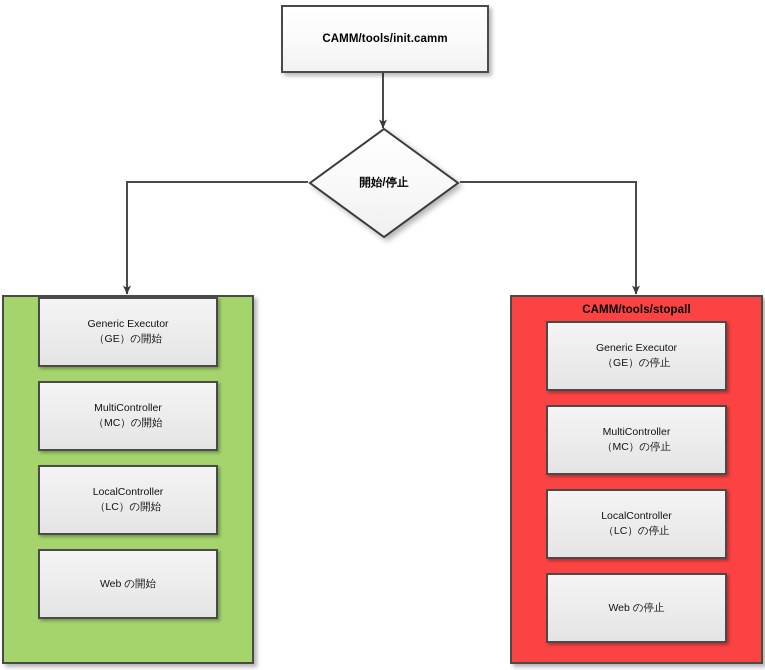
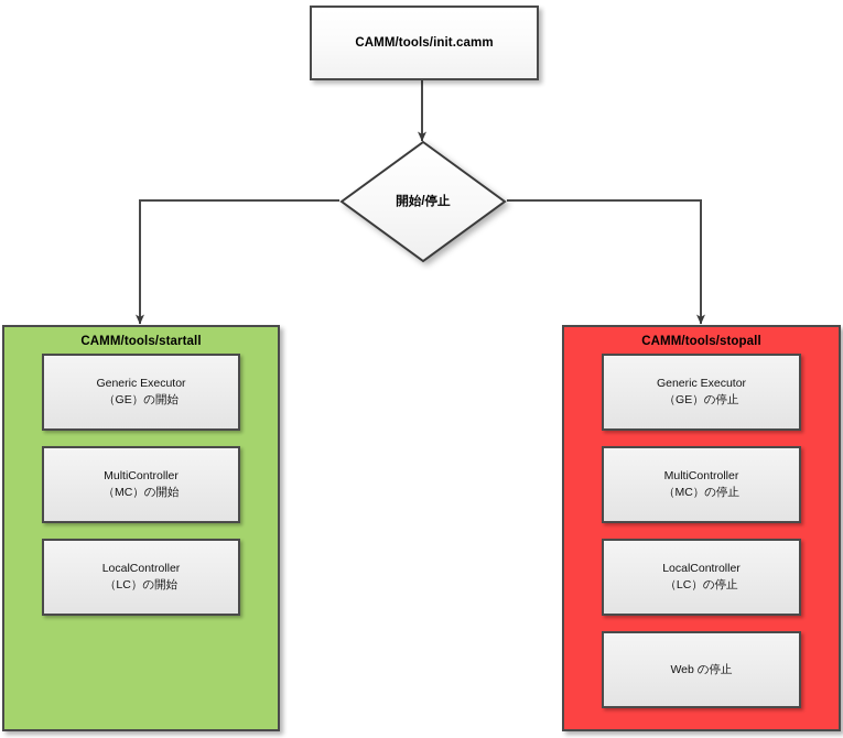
  CAMM/tools/init.camm
  開始/停止
+ CAMM/tools/startall
  Generic Executor
  （GE）の開始
  MultiController
  （MC）の開始
  LocalController
  （LC）の開始
- Web の開始
  CAMM/tools/stopall
  Generic Executor
  （GE）の停止
  MultiController
  （MC）の停止
  LocalController
  （LC）の停止
  Web の停止
